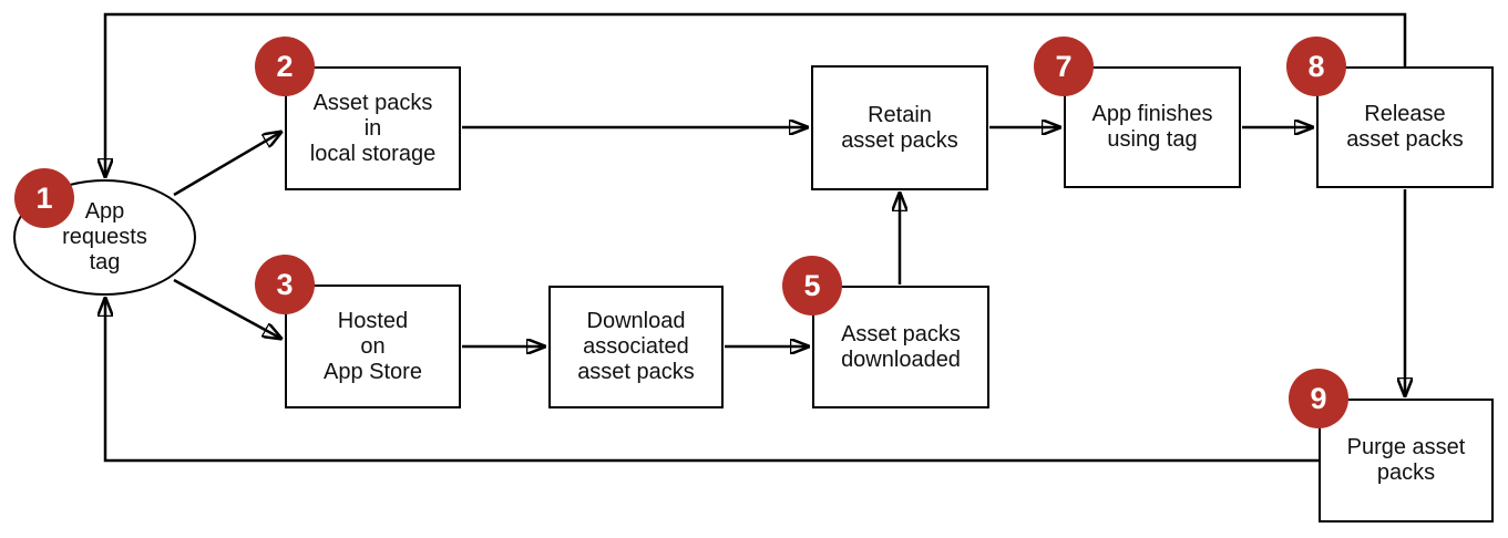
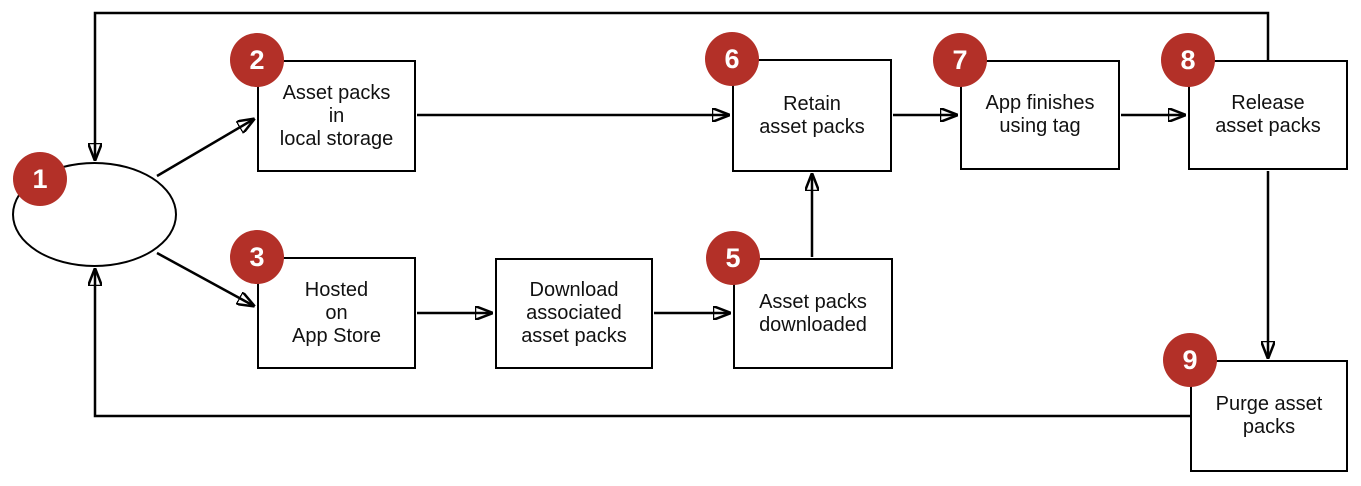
  1
- App
- requests
- tag
  2
  Asset packs
  in
  local storage
  3
  Hosted
  on
  App Store
  Download
  associated
  asset packs
  5
  Asset packs
  downloaded
+ 6
  Retain
  asset packs
  7
  App finishes
  using tag
  8
  Release
  asset packs
  9
  Purge asset
  packs
